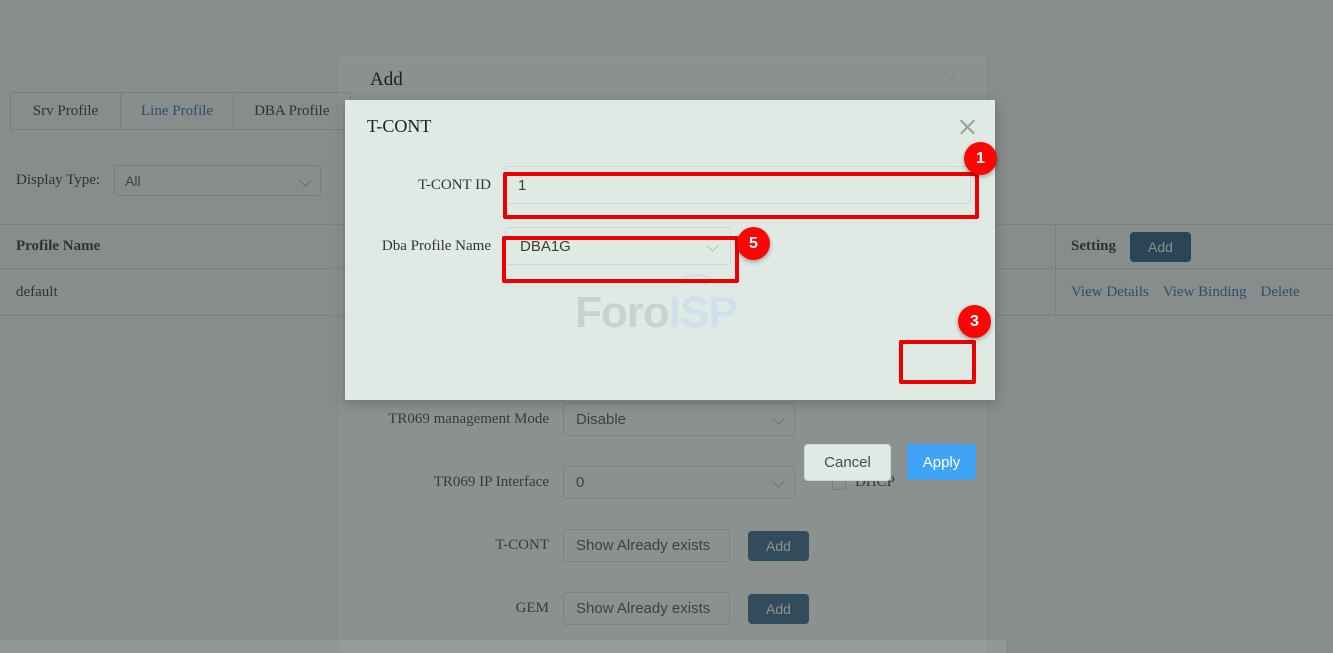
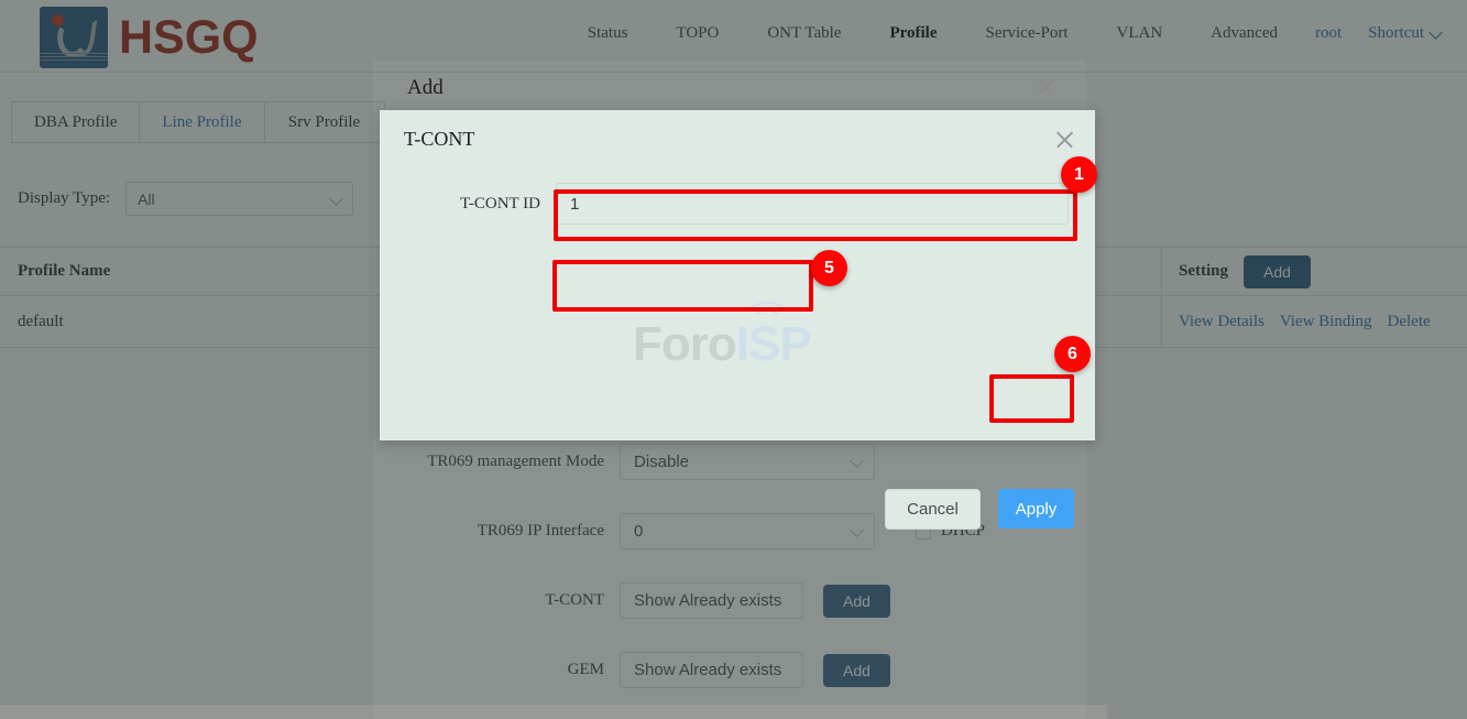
+ HSGQ
+ Status
+ TOPO
+ ONT Table
+ Profile
+ Service-Port
+ VLAN
+ Advanced
+ root
+ Shortcut
- Srv Profile
+ DBA Profile
  Line Profile
- DBA Profile
+ Srv Profile
  Display Type:
  All
  Profile Name
  Setting
  Add
  default
  View Details
  View Binding
  Delete
  TR069 management Mode
  Disable
  TR069 IP Interface
  0
  DHCP
  T-CONT
  Show Already exists
  Add
  GEM
  Show Already exists
  Add
  Add
  T-CONT
  T-CONT ID
  1
- Dba Profile Name
- DBA1G
  Cancel
  Apply
  1
  5
- 3
+ 6
